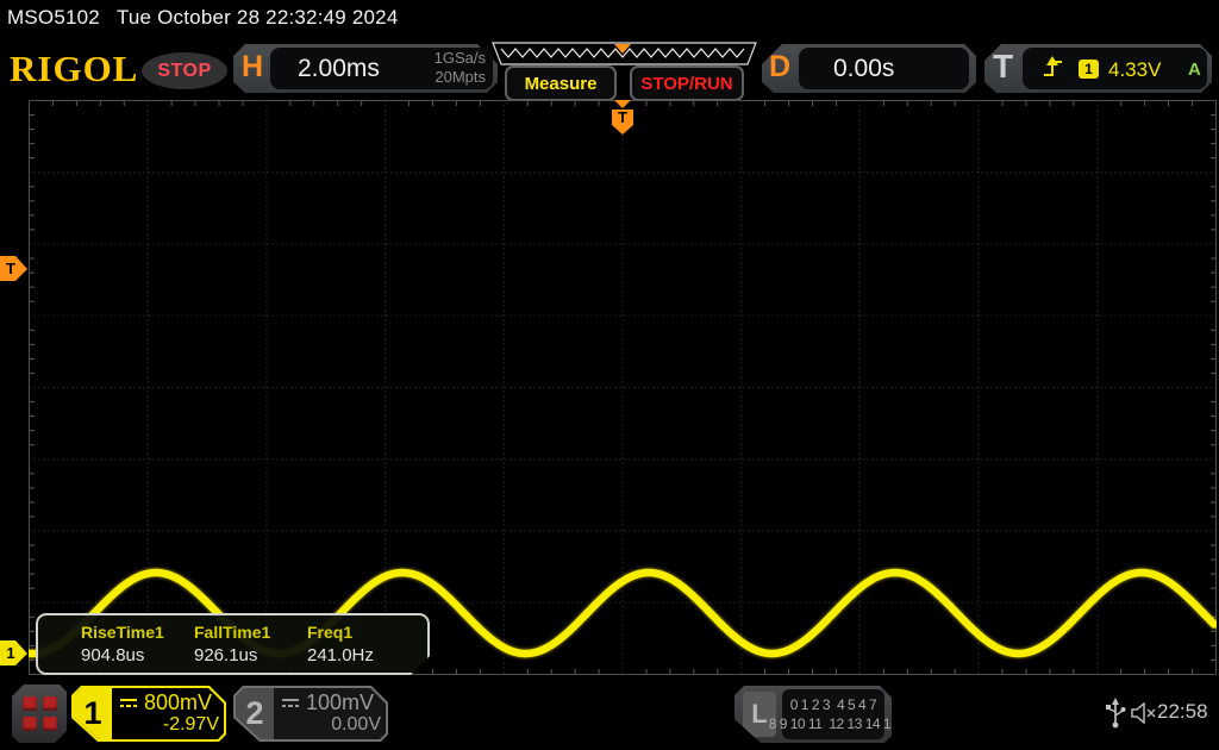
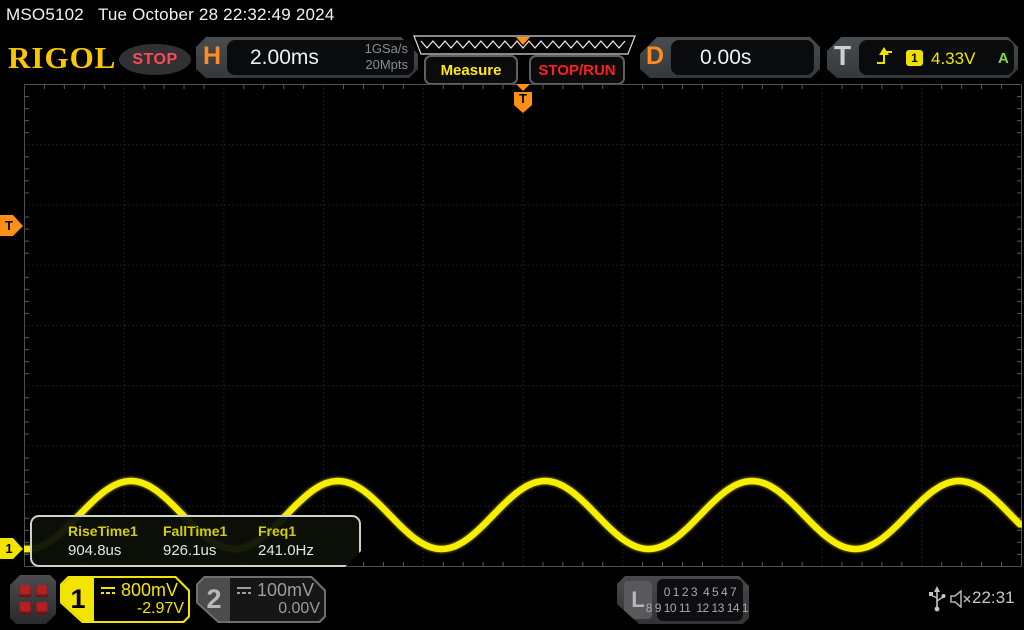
  MSO5102 Tue October 28 22:32:49 2024
  RIGOL
  STOP
  H
  2.00ms
  1GSa/s
  20Mpts
  Measure
  STOP/RUN
  D
  0.00s
  T
  1
  4.33V
  A
  T
  T
  1
  RiseTime1
  904.8us
  FallTime1
  926.1us
  Freq1
  241.0Hz
  1
  800mV
  -2.97V
  2
  100mV
  0.00V
  L
  0 1 2 3 4 5 4 7
  8 9 10 11 12 13 14 1
- 22:58
+ 22:31
